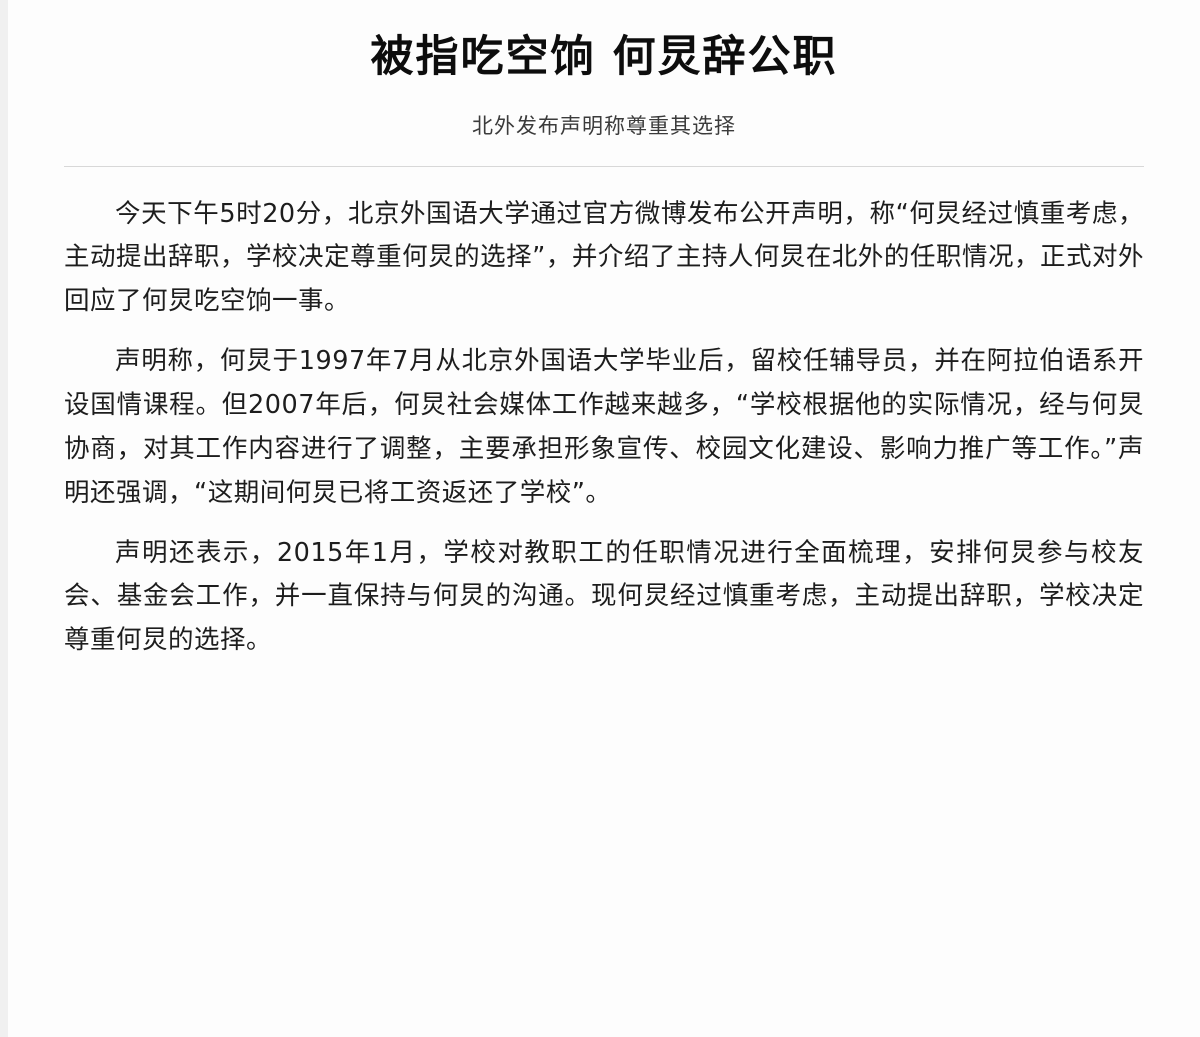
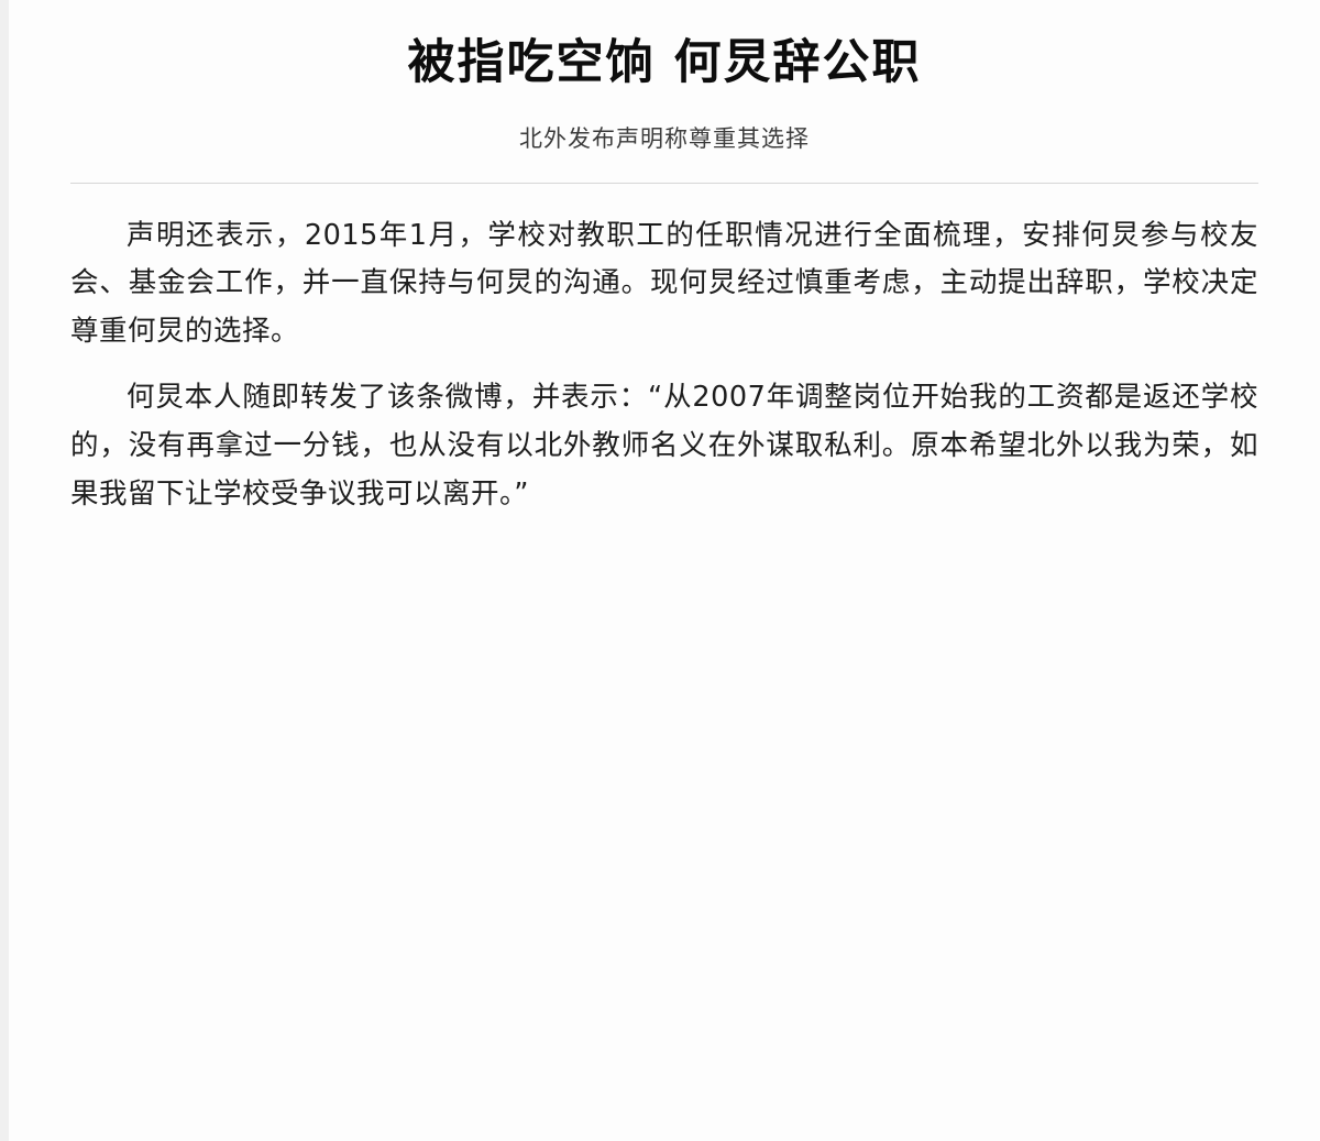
  被指吃空饷 何炅辞公职
  北外发布声明称尊重其选择
- 今天下午5时20分，北京外国语大学通过官方微博发布公开声明，称“何炅经过慎重考虑，主动提出辞职，学校决定尊重何炅的选择”，并介绍了主持人何炅在北外的任职情况，正式对外回应了何炅吃空饷一事。
- 声明称，何炅于1997年7月从北京外国语大学毕业后，留校任辅导员，并在阿拉伯语系开设国情课程。但2007年后，何炅社会媒体工作越来越多，“学校根据他的实际情况，经与何炅协商，对其工作内容进行了调整，主要承担形象宣传、校园文化建设、影响力推广等工作。”声明还强调，“这期间何炅已将工资返还了学校”。
  声明还表示，2015年1月，学校对教职工的任职情况进行全面梳理，安排何炅参与校友会、基金会工作，并一直保持与何炅的沟通。现何炅经过慎重考虑，主动提出辞职，学校决定尊重何炅的选择。
+ 何炅本人随即转发了该条微博，并表示：“从2007年调整岗位开始我的工资都是返还学校的，没有再拿过一分钱，也从没有以北外教师名义在外谋取私利。原本希望北外以我为荣，如果我留下让学校受争议我可以离开。”
